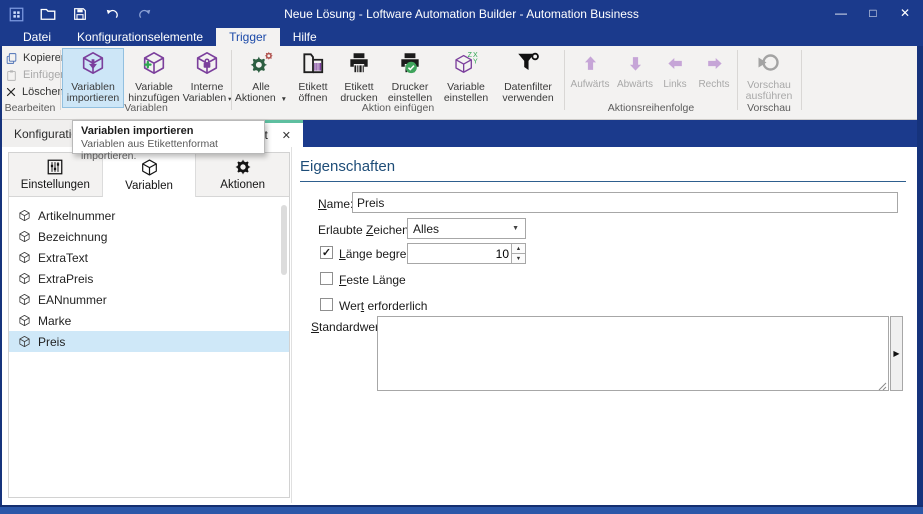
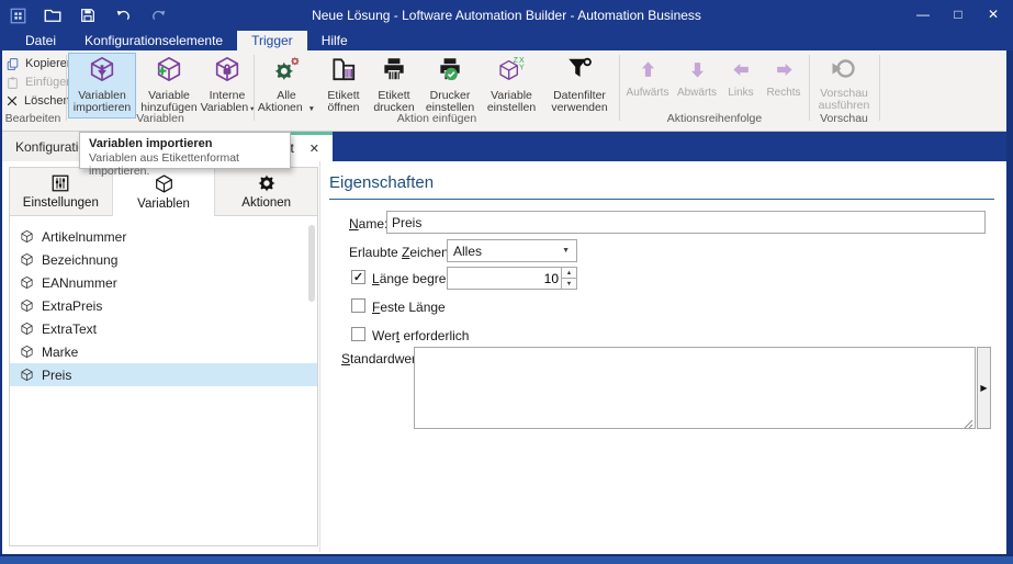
  Neue Lösung - Loftware Automation Builder - Automation Business
  —
  □
  ✕
  Datei
  Konfigurationselemente
  Trigger
  Hilfe
  Kopiere
  Einfüge
  Lösche
  Bearbeiten
  Variablen importieren
  Variable hinzufügen
  Interne Variablen
  Variablen
  Alle Aktionen
  Etikett öffnen
  Etikett drucken
  Drucker einstellen
  Variable einstellen
  Datenfilter verwenden
  Aktion einfügen
  Aufwärts
  Abwärts
  Links
  Rechts
  Aktionsreihenfolge
  Vorschau ausführen
  Vorschau
  Konfigurati
  ✕
  Variablen importieren
  Variablen aus Etikettenformat importieren.
  Einstellungen
  Variablen
  Aktionen
  Artikelnummer
  Bezeichnung
- ExtraText
+ EANnummer
  ExtraPreis
- EANnummer
+ ExtraText
  Marke
  Preis
  Eigenschaften
  Name
  Preis
  Erlaubte Zeichen
  Alles
  ✓
  Länge begre
  10
  Feste Länge
  Wert erforderlich
  Standardwe
  ▶
